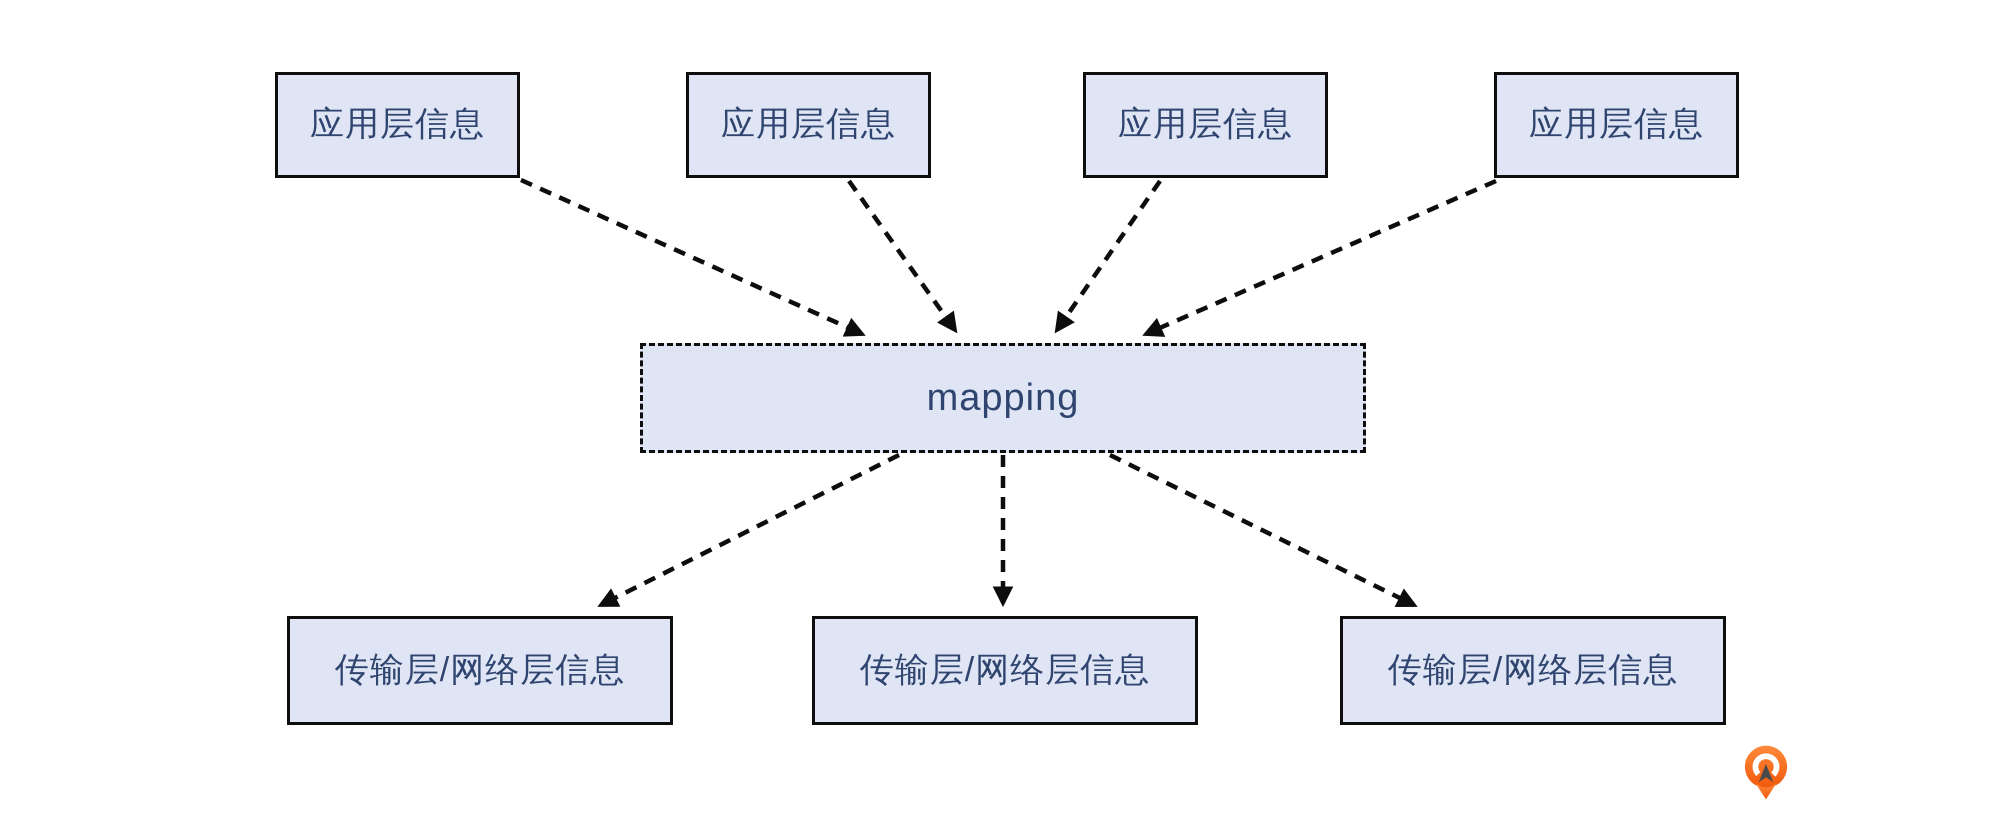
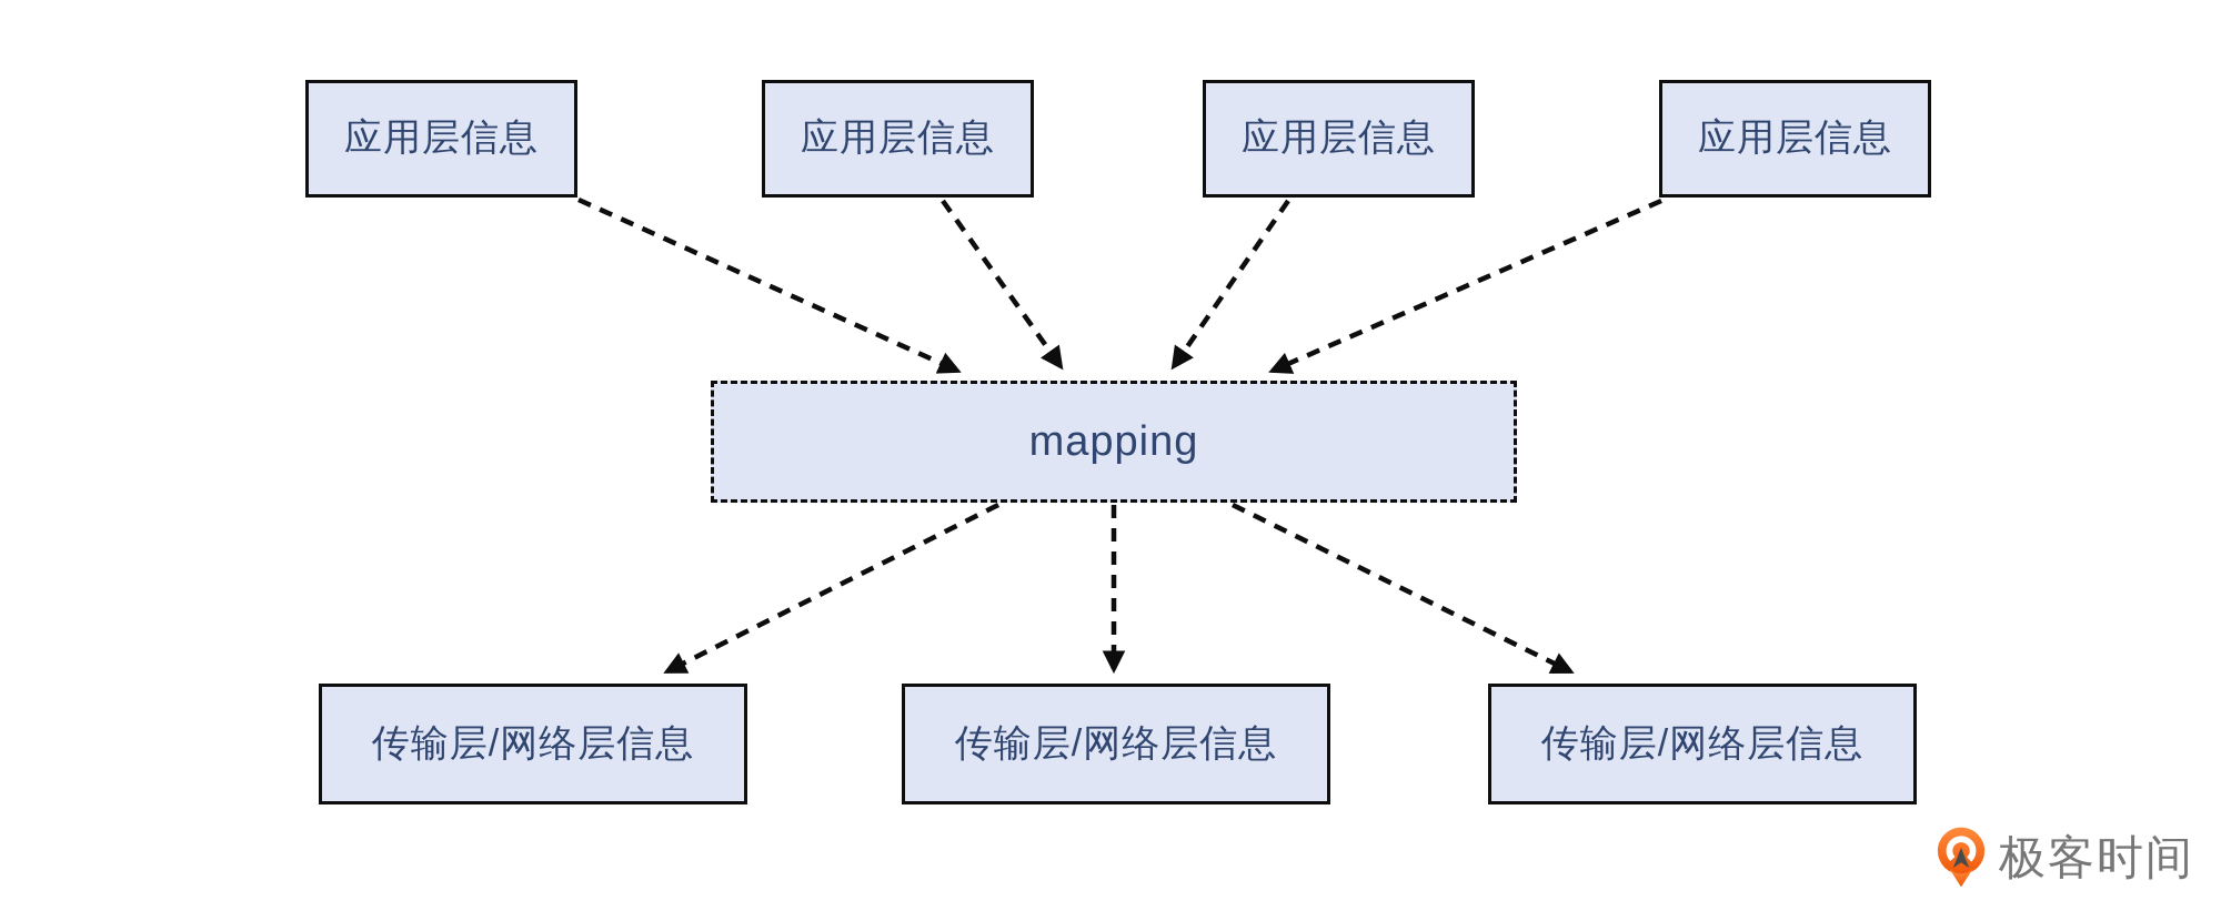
  应用层信息
  应用层信息
  应用层信息
  应用层信息
  mapping
  传输层/网络层信息
  传输层/网络层信息
  传输层/网络层信息
+ 极客时间
